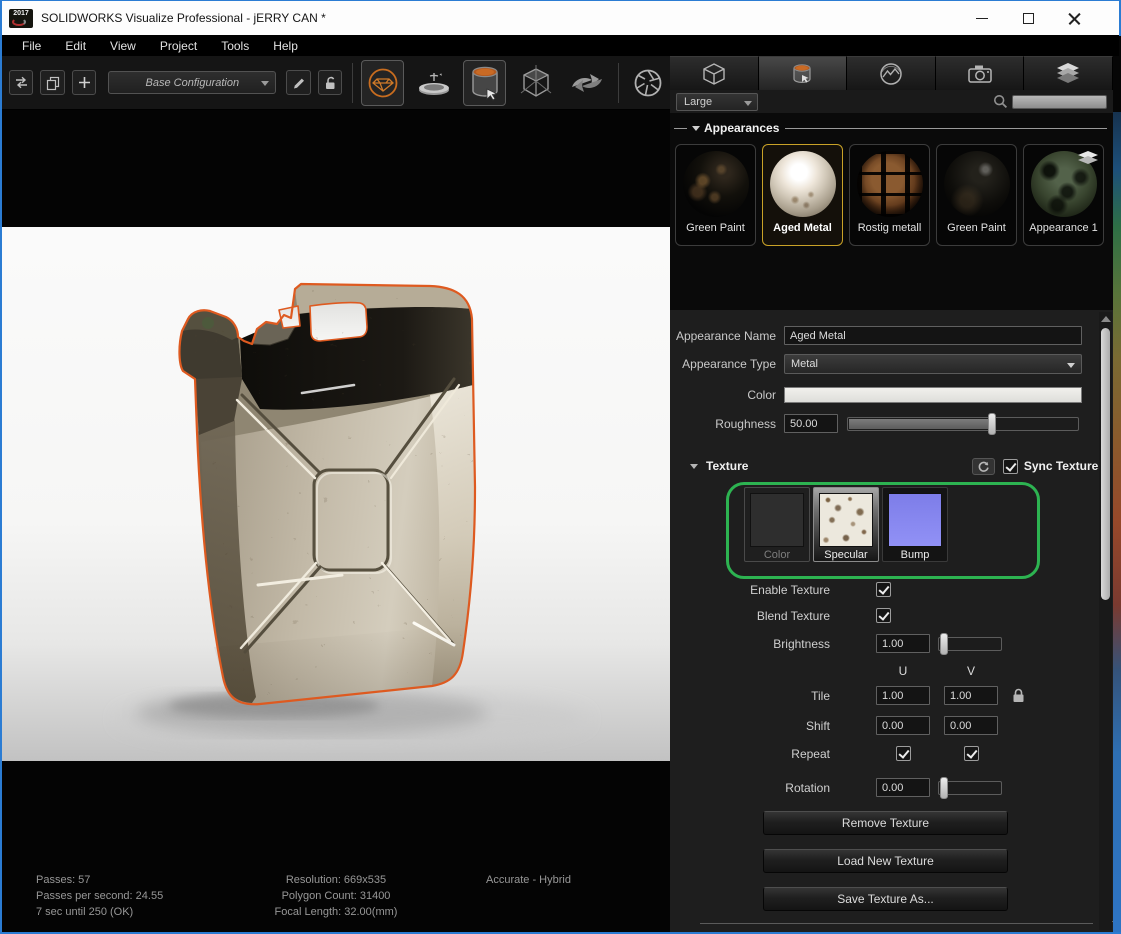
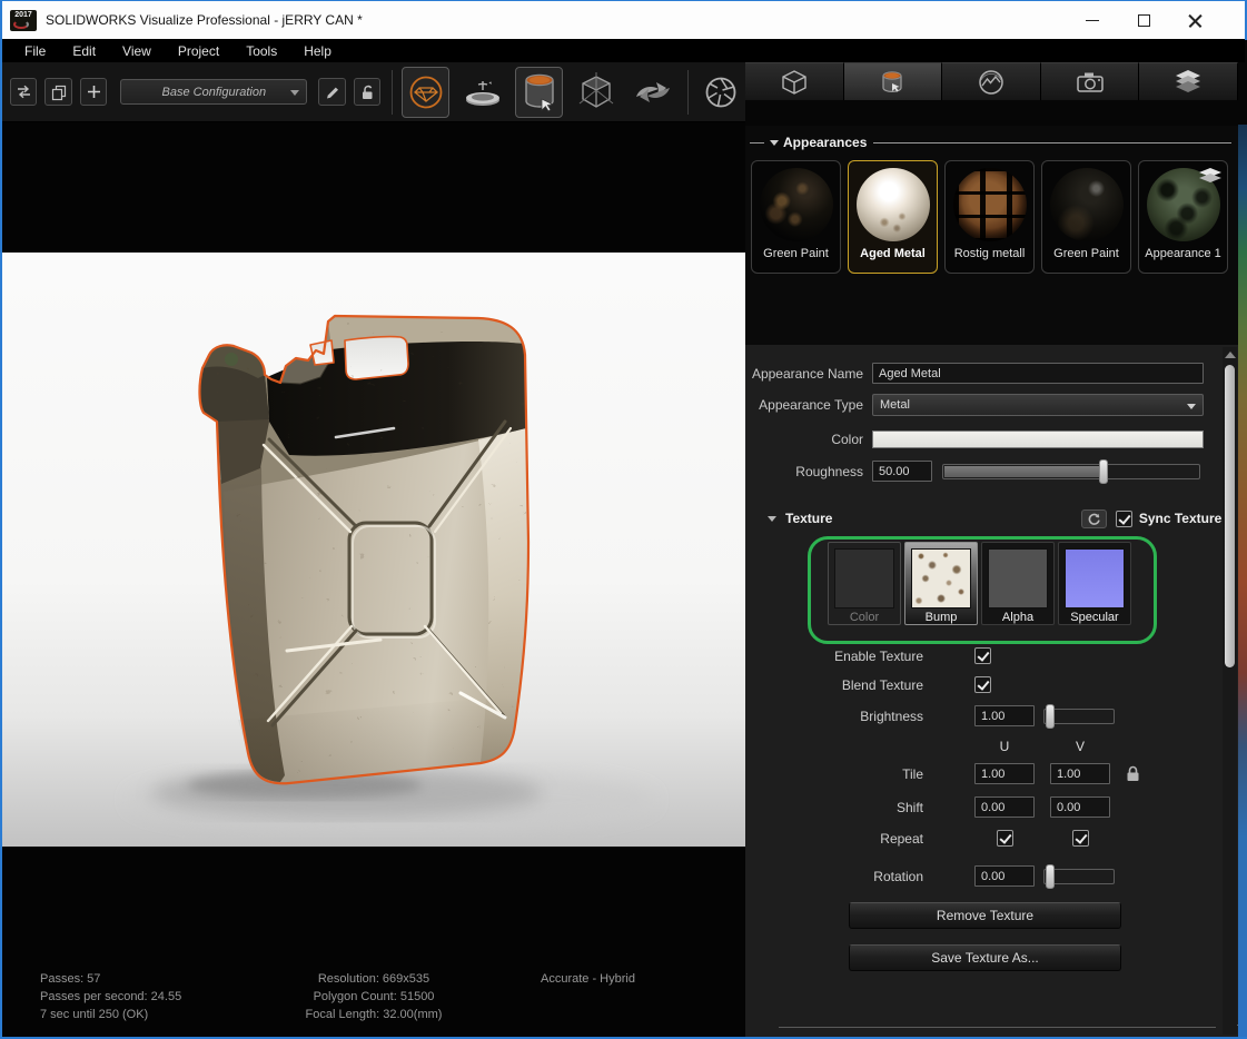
  SOLIDWORKS Visualize Professional - jERRY CAN *
  File
  Edit
  View
  Project
  Tools
  Help
  Base Configuration
- Large
  Appearances
  Green Paint
  Aged Metal
  Rostig metall
  Green Paint
  Appearance 1
  Appearance Name
  Aged Metal
  Appearance Type
  Metal
  Color
  Roughness
  50.00
  Texture
  Sync Texture
  Color
- Specular
+ Bump
+ Alpha
- Bump
+ Specular
  Enable Texture
  Blend Texture
  Brightness
  1.00
  U
  V
  Tile
  1.00
  1.00
  Shift
  0.00
  0.00
  Repeat
  Rotation
  0.00
  Remove Texture
- Load New Texture
  Save Texture As...
  Passes: 57
  Passes per second: 24.55
  7 sec until 250 (OK)
  Resolution: 669x535
- Polygon Count: 31400
+ Polygon Count: 51500
  Focal Length: 32.00(mm)
  Accurate - Hybrid
